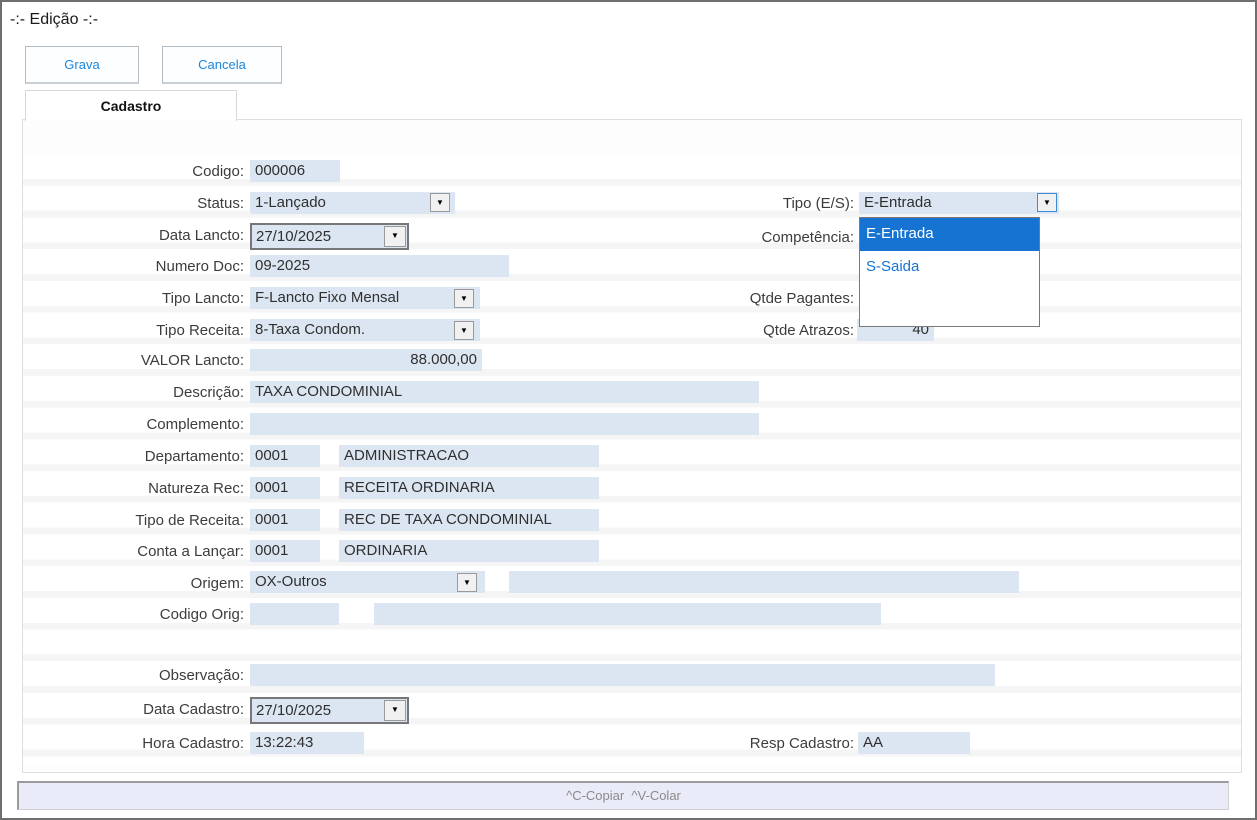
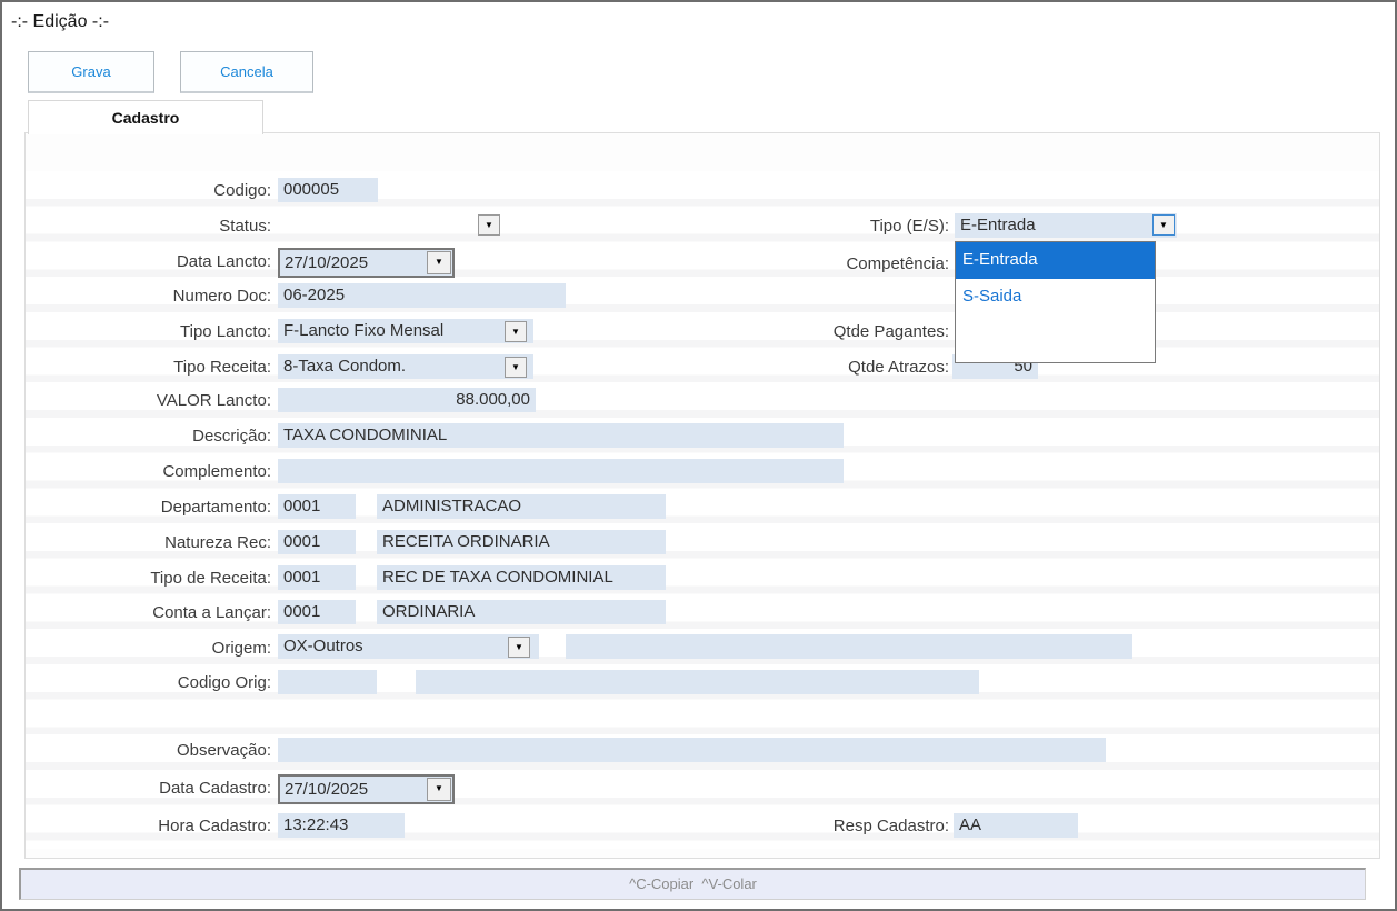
  -:- Edição -:-
  Grava
  Cancela
  Cadastro
  Codigo:
- 000006
+ 000005
  Status:
- 1-Lançado
  ▼
  Data Lancto:
  27/10/2025
  ▼
  Numero Doc:
- 09-2025
+ 06-2025
  Tipo Lancto:
  F-Lancto Fixo Mensal
  ▼
  Tipo Receita:
  8-Taxa Condom.
  ▼
  VALOR Lancto:
  88.000,00
  Descrição:
  TAXA CONDOMINIAL
  Complemento:
  Departamento:
  0001
  ADMINISTRACAO
  Natureza Rec:
  0001
  RECEITA ORDINARIA
  Tipo de Receita:
  0001
  REC DE TAXA CONDOMINIAL
  Conta a Lançar:
  0001
  ORDINARIA
  Origem:
  OX-Outros
  ▼
  Codigo Orig:
  Observação:
  Data Cadastro:
  27/10/2025
  ▼
  Hora Cadastro:
  13:22:43
  Tipo (E/S):
  E-Entrada
  ▼
  Competência:
  Qtde Pagantes:
  Qtde Atrazos:
- 40
+ 50
  Resp Cadastro:
  AA
  E-Entrada
  S-Saida
  ^C-Copiar ^V-Colar
